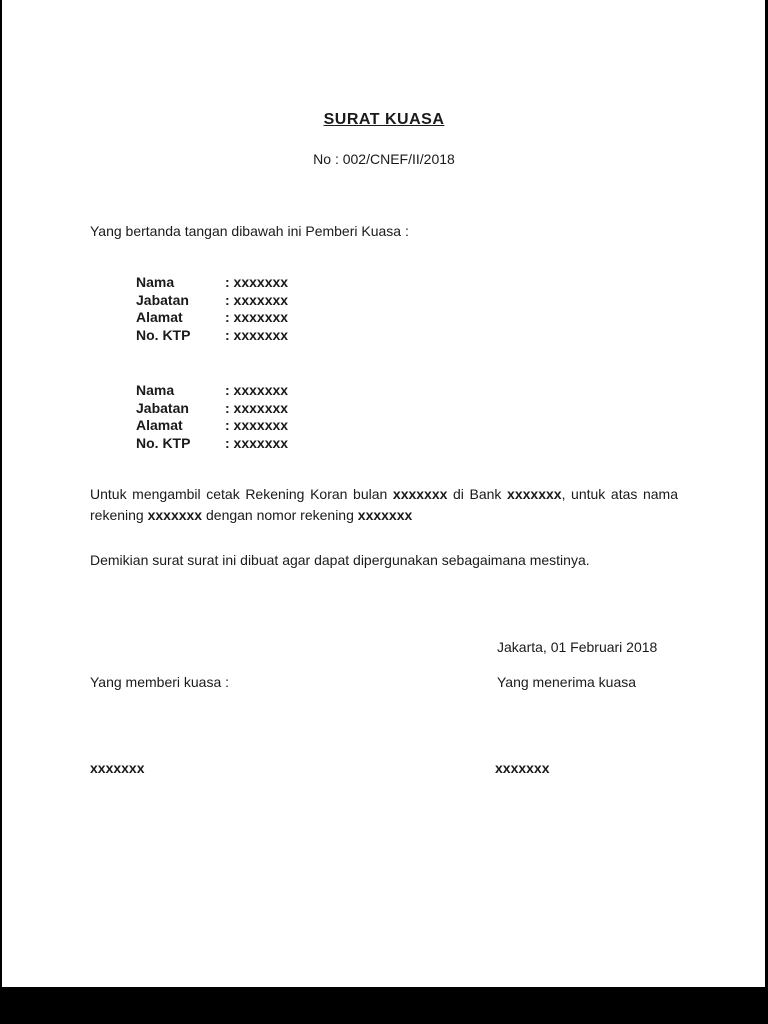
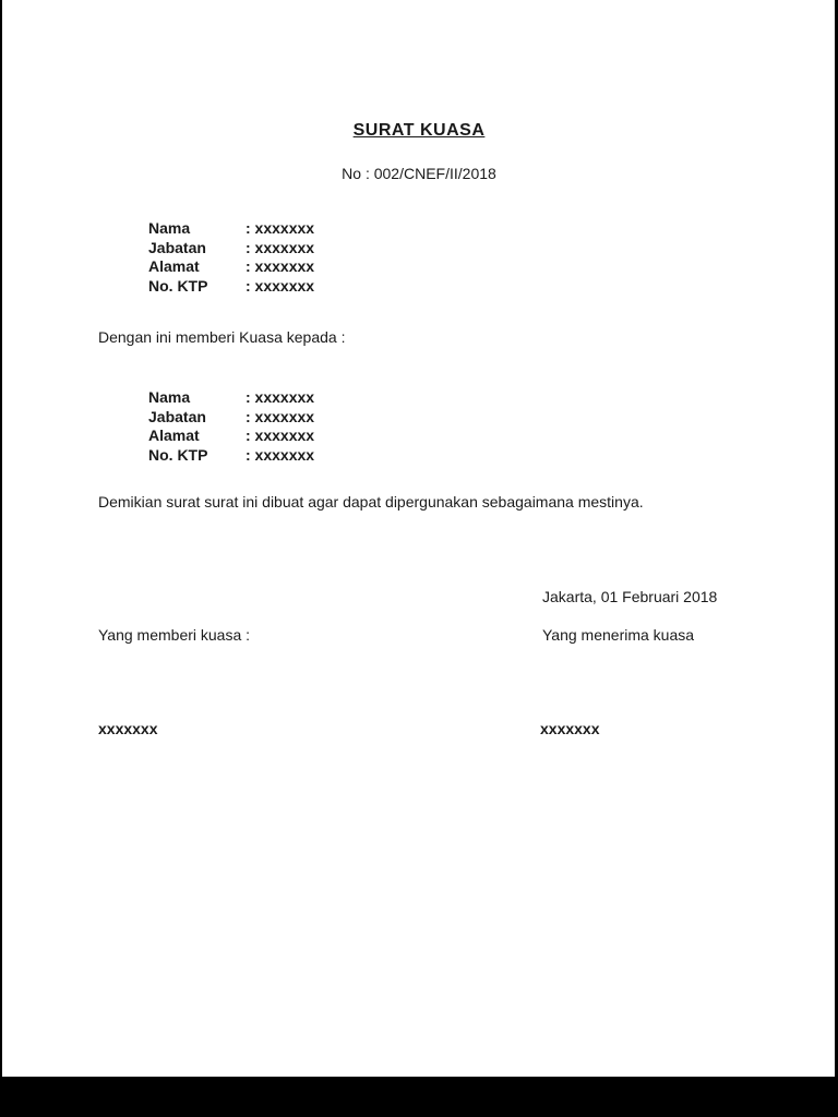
  SURAT KUASA
  No : 002/CNEF/II/2018
- Yang bertanda tangan dibawah ini Pemberi Kuasa :
  Nama : xxxxxxx
  Jabatan : xxxxxxx
  Alamat : xxxxxxx
  No. KTP : xxxxxxx
+ Dengan ini memberi Kuasa kepada :
  Nama : xxxxxxx
  Jabatan : xxxxxxx
  Alamat : xxxxxxx
  No. KTP : xxxxxxx
- Untuk mengambil cetak Rekening Koran bulan xxxxxxx di Bank xxxxxxx, untuk atas nama rekening xxxxxxx dengan nomor rekening xxxxxxx
  Demikian surat surat ini dibuat agar dapat dipergunakan sebagaimana mestinya.
  Jakarta, 01 Februari 2018
  Yang memberi kuasa :
  Yang menerima kuasa
  xxxxxxx
  xxxxxxx
